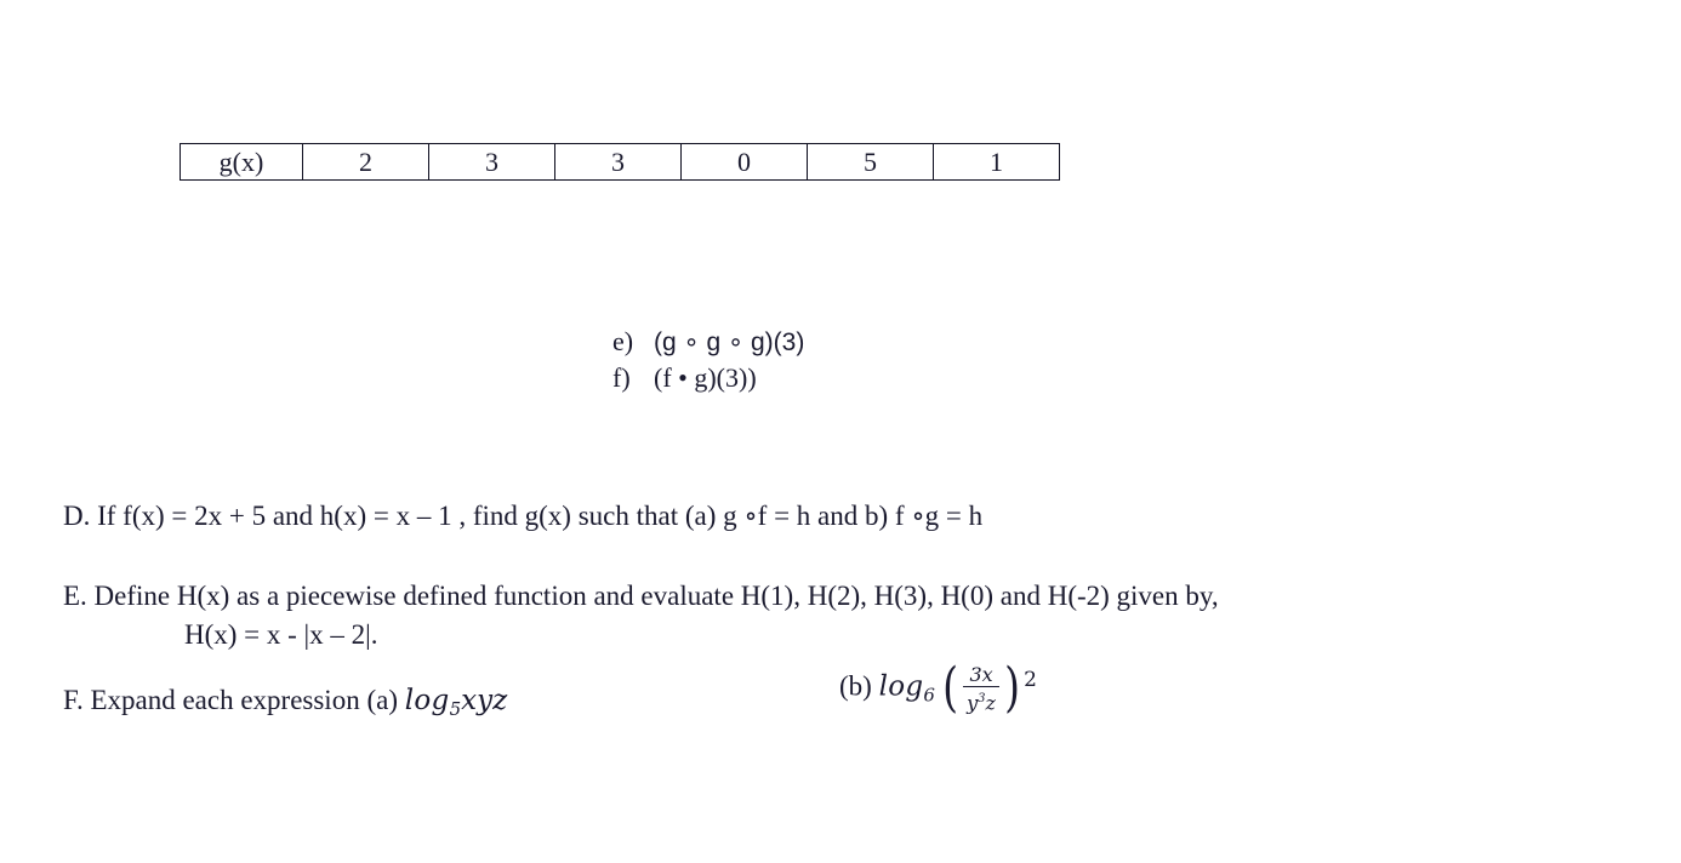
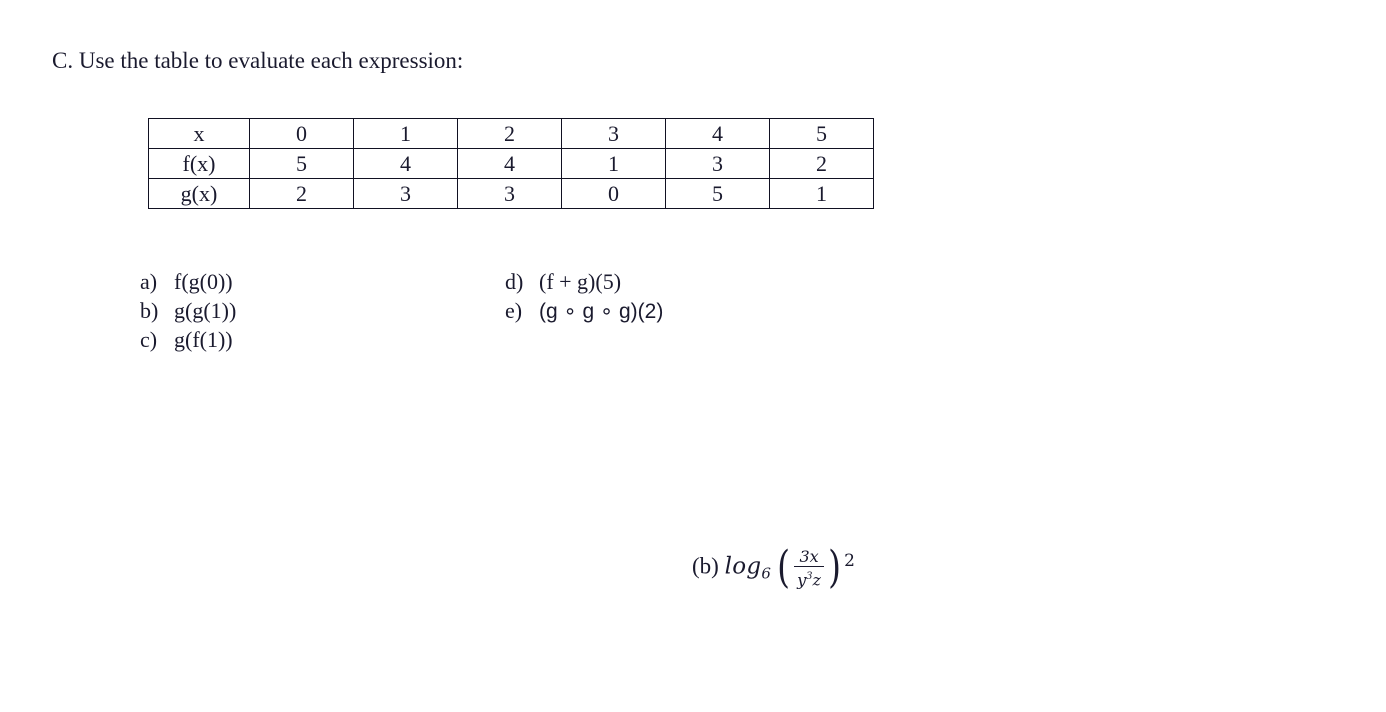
+ C. Use the table to evaluate each expression:
+ x	0	1	2	3	4	5
+ f(x)	5	4	4	1	3	2
  g(x)	2	3	3	0	5	1
+ a)
+ f(g(0))
+ b)
+ g(g(1))
+ c)
+ g(f(1))
+ d)
+ (f + g)(5)
  e)
- (g ∘ g ∘ g)(3)
+ (g ∘ g ∘ g)(2)
- f)
- (f • g)(3))
- D. If f(x) = 2x + 5 and h(x) = x – 1 , find g(x) such that (a) g ∘f = h and b) f ∘g = h
- E. Define H(x) as a piecewise defined function and evaluate H(1), H(2), H(3), H(0) and H(-2) given by,
- H(x) = x - |x – 2|.
- F. Expand each expression (a) log5xyz
  (b) log6
  (
  3x
  y3z
  )
  2
